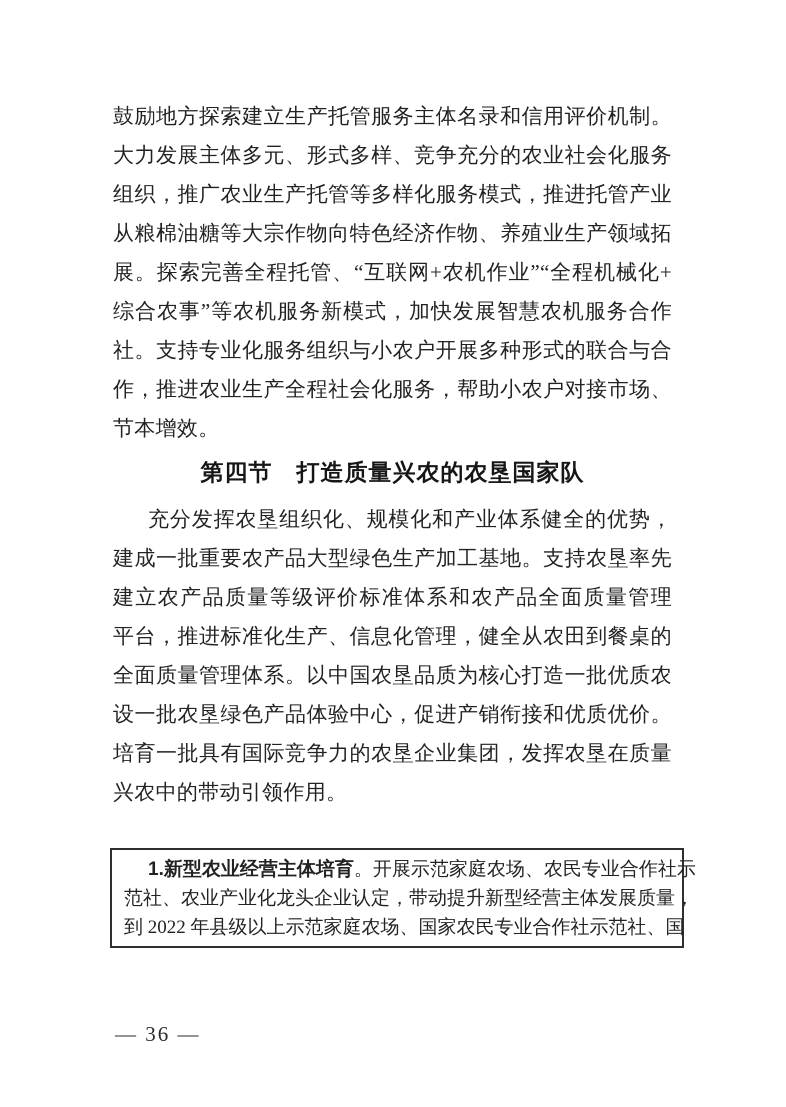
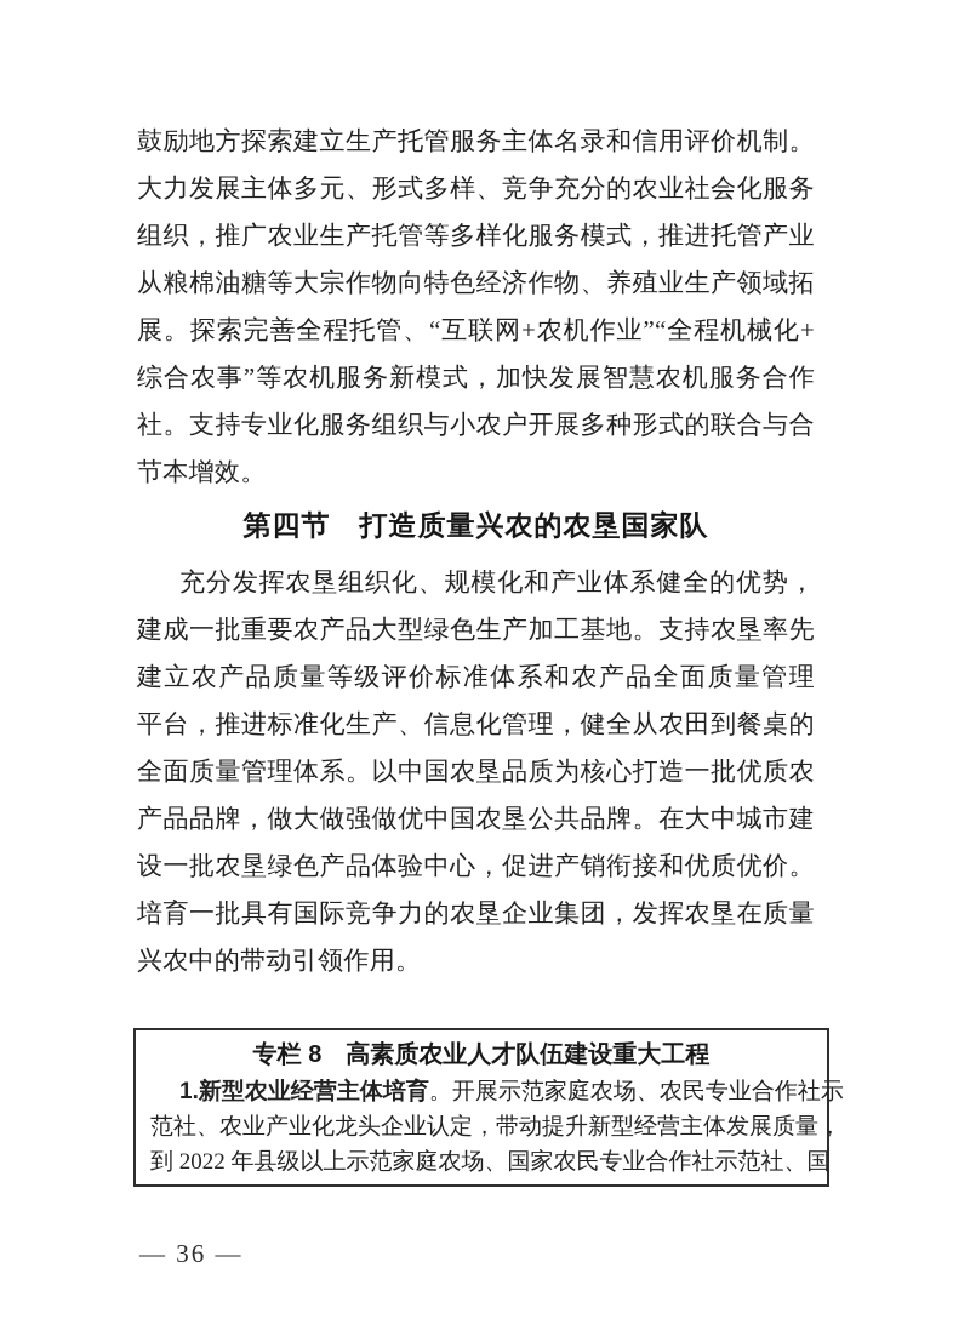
  鼓励地方探索建立生产托管服务主体名录和信用评价机制。
  大力发展主体多元、形式多样、竞争充分的农业社会化服务
  组织，推广农业生产托管等多样化服务模式，推进托管产业
  从粮棉油糖等大宗作物向特色经济作物、养殖业生产领域拓
  展。探索完善全程托管、“互联网+农机作业”“全程机械化+
  综合农事”等农机服务新模式，加快发展智慧农机服务合作
  社。支持专业化服务组织与小农户开展多种形式的联合与合
- 作，推进农业生产全程社会化服务，帮助小农户对接市场、
  节本增效。
  第四节 打造质量兴农的农垦国家队
  充分发挥农垦组织化、规模化和产业体系健全的优势，
  建成一批重要农产品大型绿色生产加工基地。支持农垦率先
  建立农产品质量等级评价标准体系和农产品全面质量管理
  平台，推进标准化生产、信息化管理，健全从农田到餐桌的
  全面质量管理体系。以中国农垦品质为核心打造一批优质农
+ 产品品牌，做大做强做优中国农垦公共品牌。在大中城市建
  设一批农垦绿色产品体验中心，促进产销衔接和优质优价。
  培育一批具有国际竞争力的农垦企业集团，发挥农垦在质量
  兴农中的带动引领作用。
+ 专栏 8 高素质农业人才队伍建设重大工程
  1.新型农业经营主体培育。开展示范家庭农场、农民专业合作社示
  范社、农业产业化龙头企业认定，带动提升新型经营主体发展质量，
  到 2022 年县级以上示范家庭农场、国家农民专业合作社示范社、国
  — 36 —
